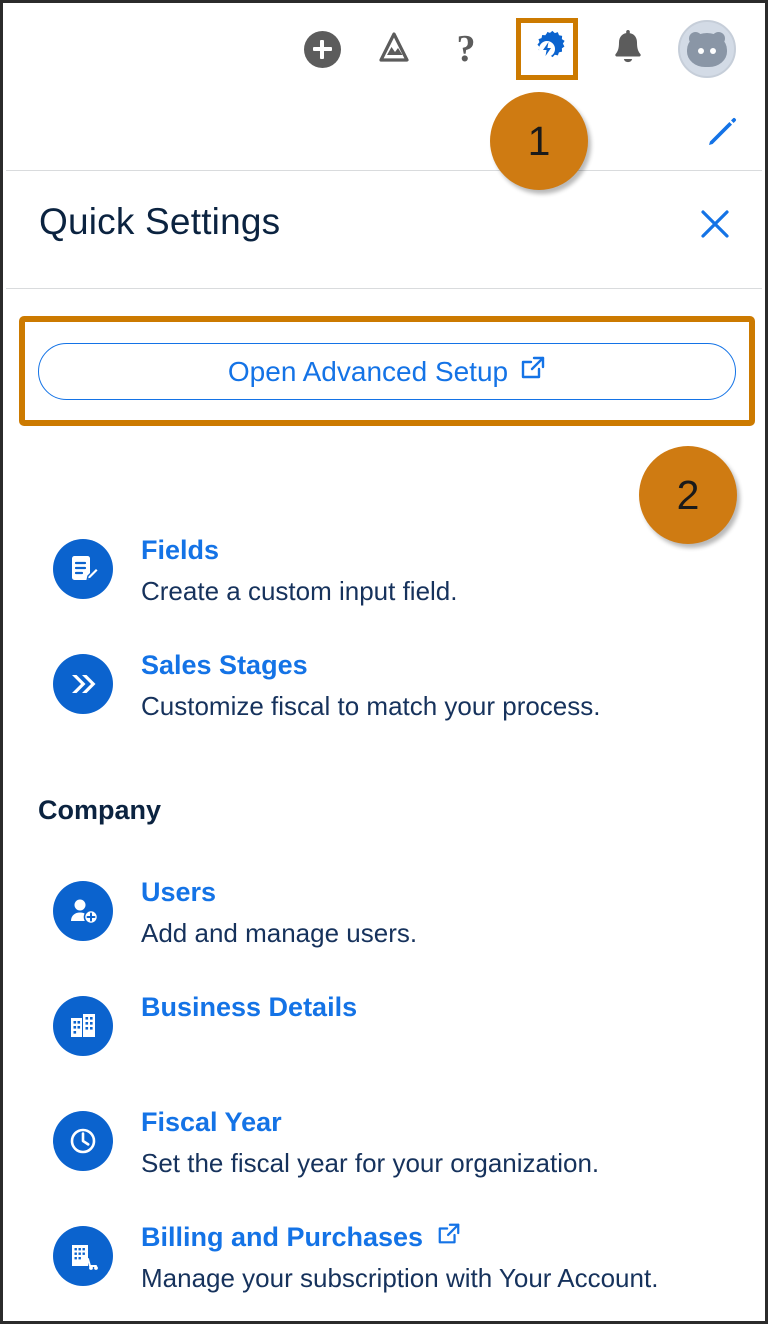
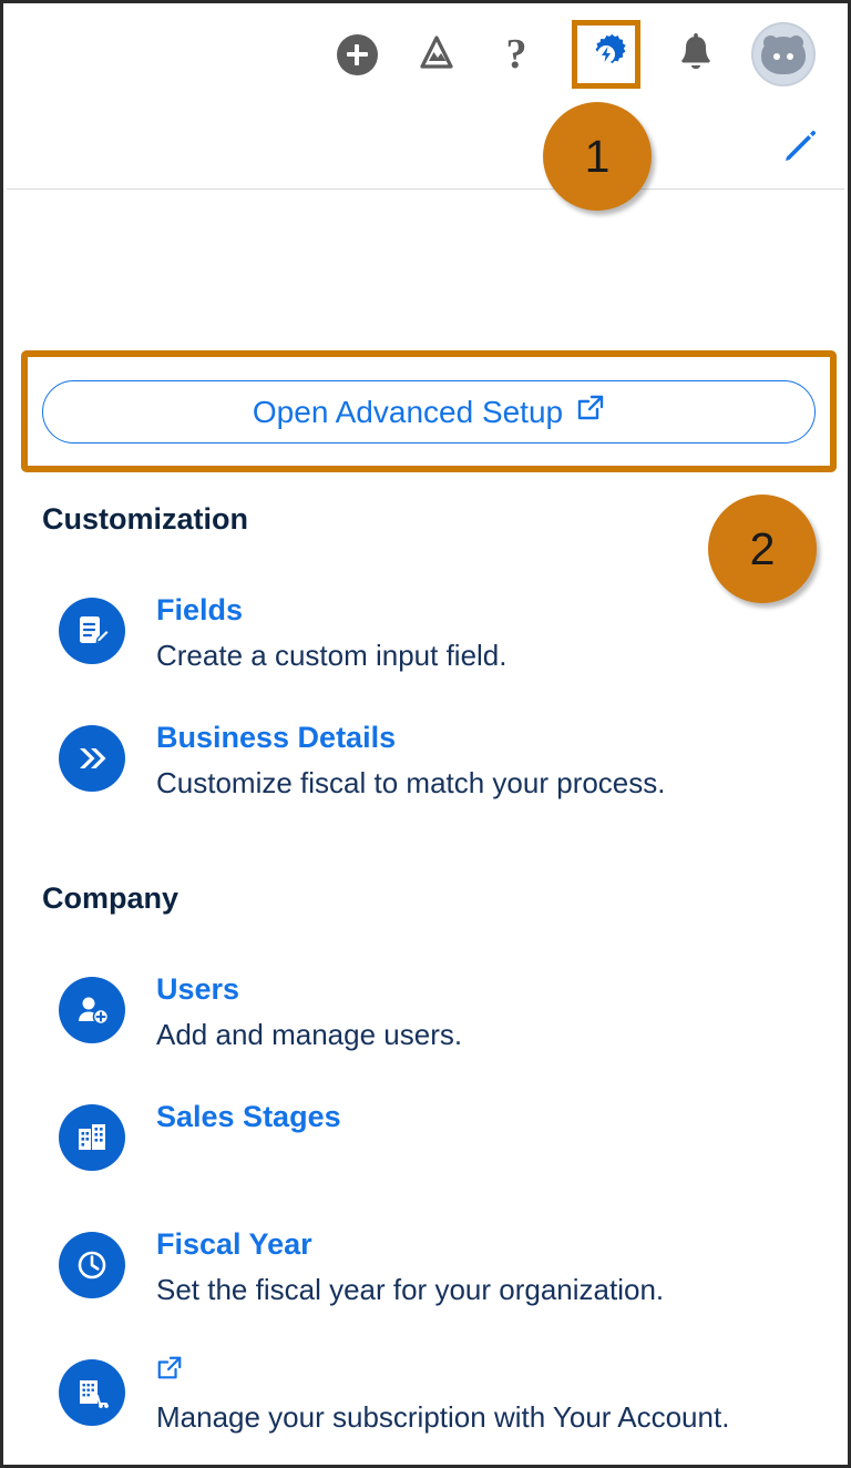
  ?
- Quick Settings
  Open Advanced Setup
+ Customization
  Fields
  Create a custom input field.
- Sales Stages
+ Business Details
  Customize fiscal to match your process.
  Company
  Users
  Add and manage users.
- Business Details
+ Sales Stages
  Fiscal Year
  Set the fiscal year for your organization.
- Billing and Purchases
  Manage your subscription with Your Account.
  1
  2
